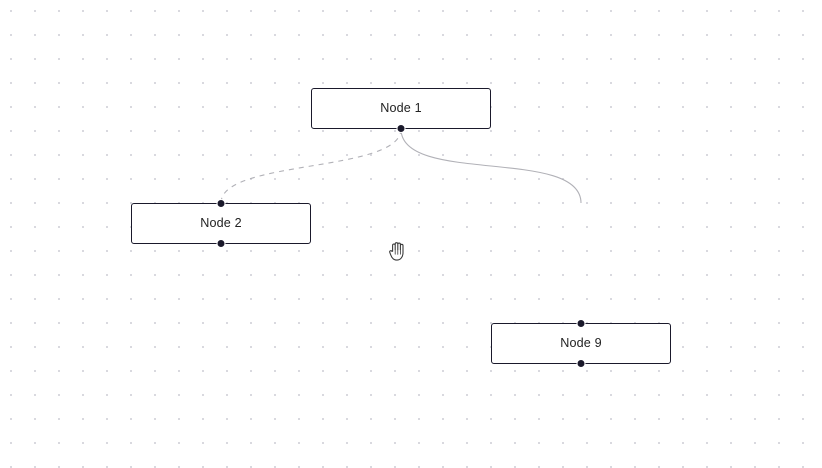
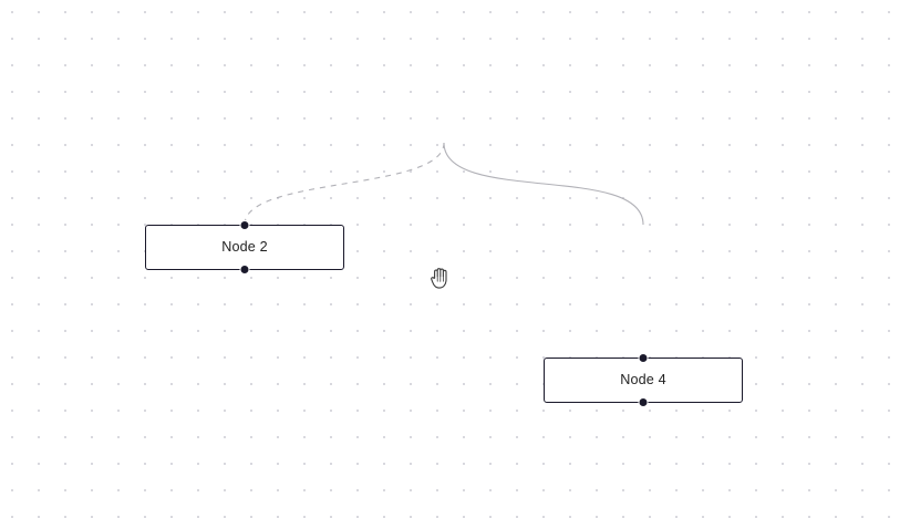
- Node 1
  Node 2
- Node 9
+ Node 4
